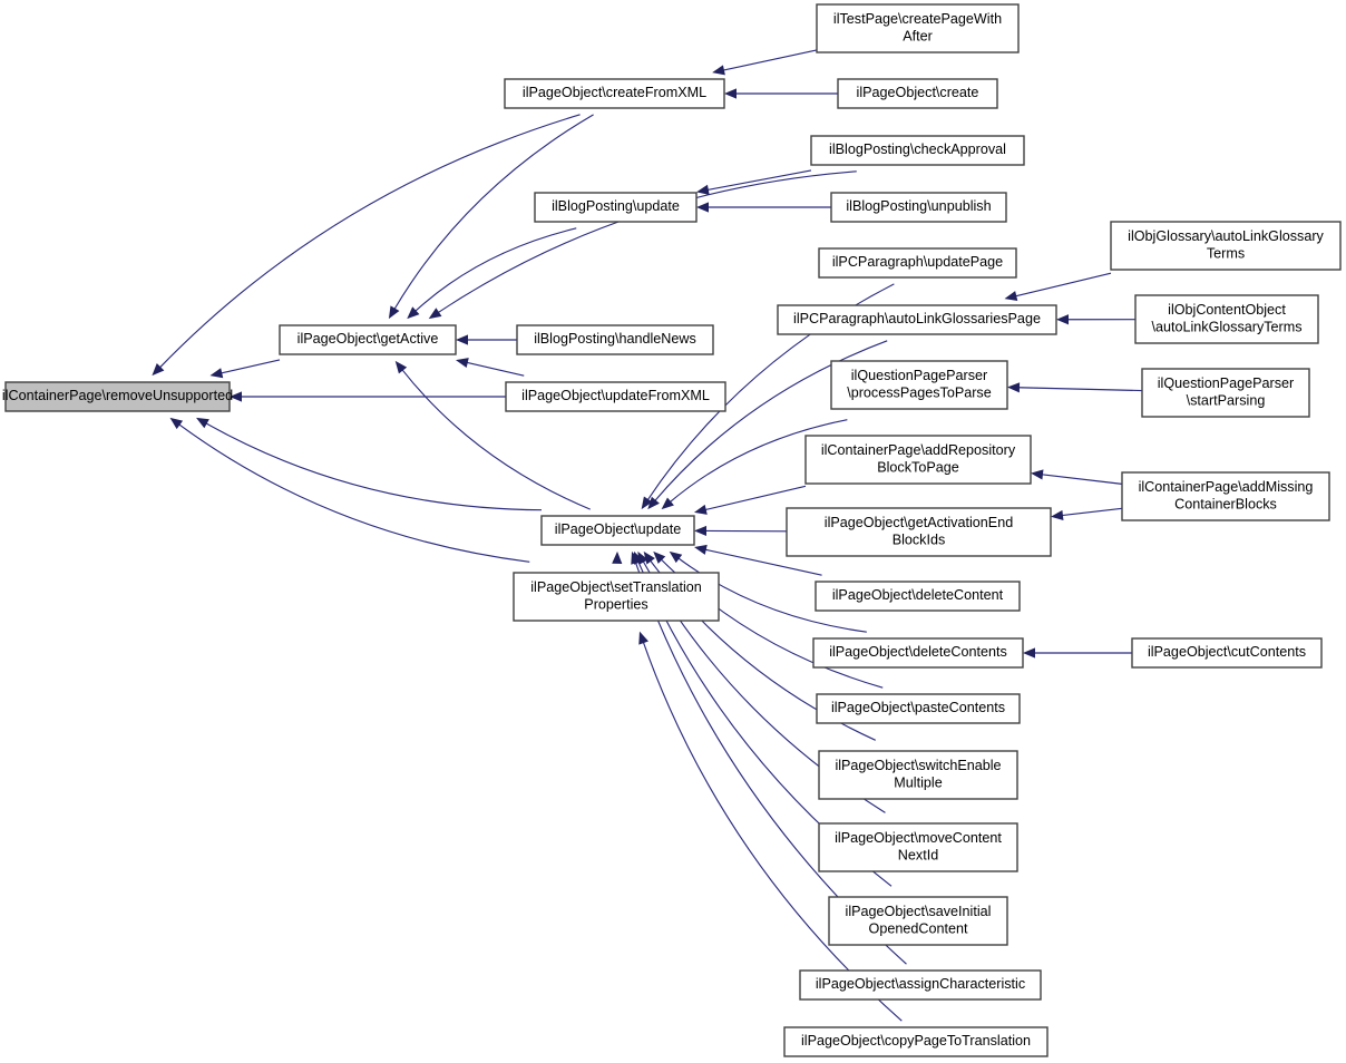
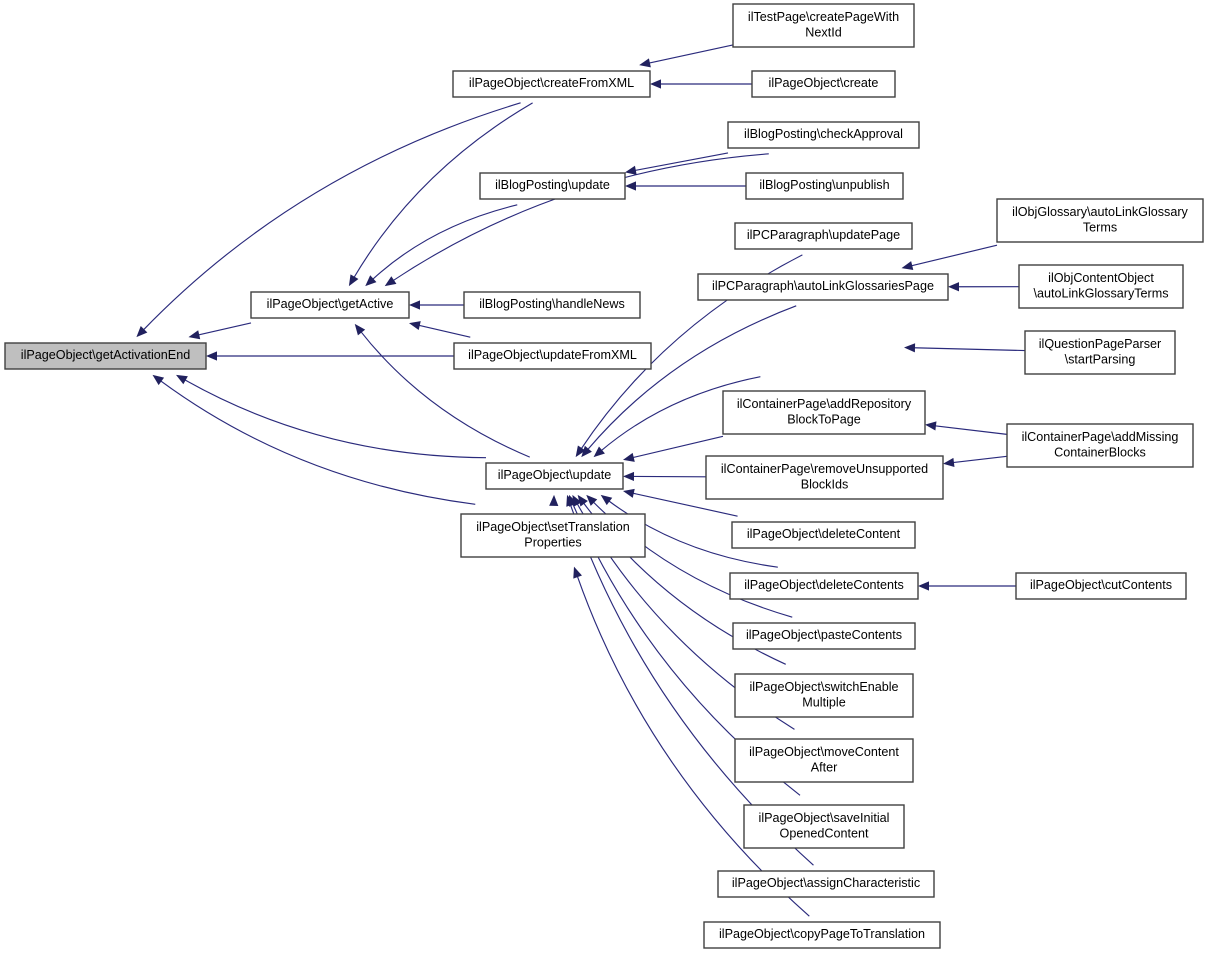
- ilContainerPage\removeUnsupported
+ ilPageObject\getActivationEnd
  ilPageObject\getActive
  ilPageObject\createFromXML
- ilTestPage\createPageWith After
+ ilTestPage\createPageWith NextId
  ilPageObject\create
  ilBlogPosting\checkApproval
  ilBlogPosting\update
  ilBlogPosting\unpublish
  ilBlogPosting\handleNews
  ilPageObject\updateFromXML
  ilPCParagraph\updatePage
  ilPCParagraph\autoLinkGlossariesPage
  ilObjGlossary\autoLinkGlossary Terms
  ilObjContentObject \autoLinkGlossaryTerms
- ilQuestionPageParser \processPagesToParse
  ilQuestionPageParser \startParsing
  ilContainerPage\addRepository BlockToPage
  ilContainerPage\addMissing ContainerBlocks
- ilPageObject\getActivationEnd BlockIds
+ ilContainerPage\removeUnsupported BlockIds
  ilPageObject\update
  ilPageObject\setTranslation Properties
  ilPageObject\deleteContent
  ilPageObject\deleteContents
  ilPageObject\cutContents
  ilPageObject\pasteContents
  ilPageObject\switchEnable Multiple
- ilPageObject\moveContent NextId
+ ilPageObject\moveContent After
  ilPageObject\saveInitial OpenedContent
  ilPageObject\assignCharacteristic
  ilPageObject\copyPageToTranslation
